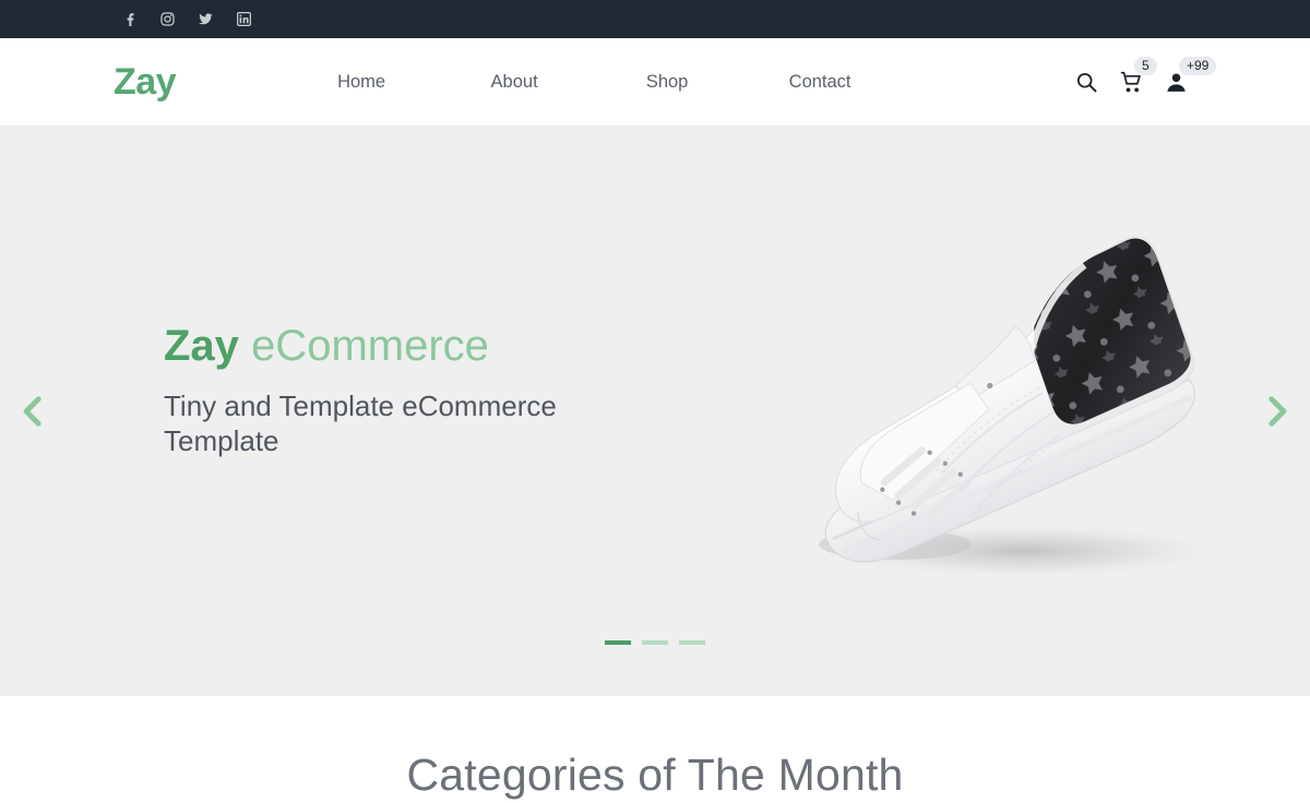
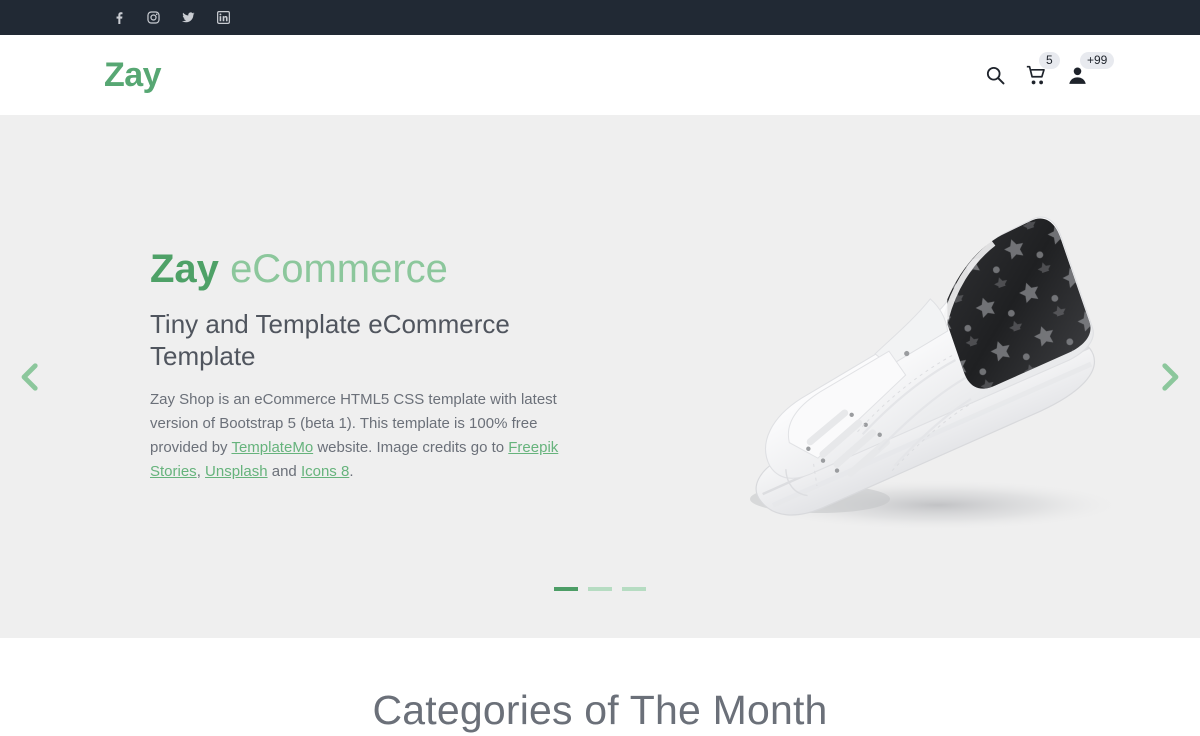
  Zay
- Home
- About
- Shop
- Contact
  5
  +99
  Zay eCommerce
  Tiny and Template eCommerce Template
+ Zay Shop is an eCommerce HTML5 CSS template with latest version of Bootstrap 5 (beta 1). This template is 100% free provided by TemplateMo website. Image credits go to Freepik Stories, Unsplash and Icons 8.
  Categories of The Month
